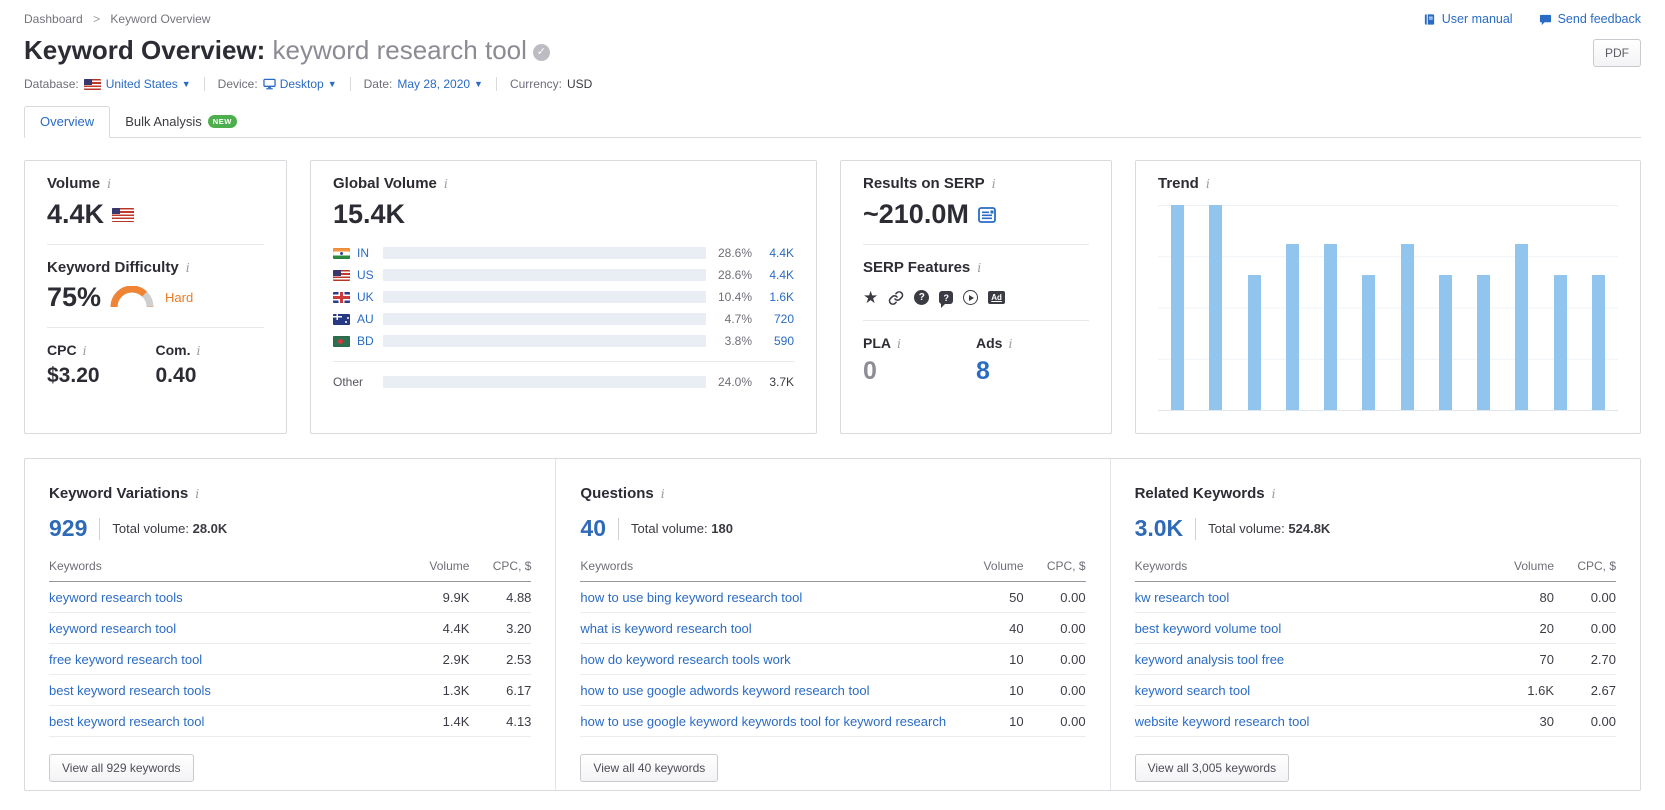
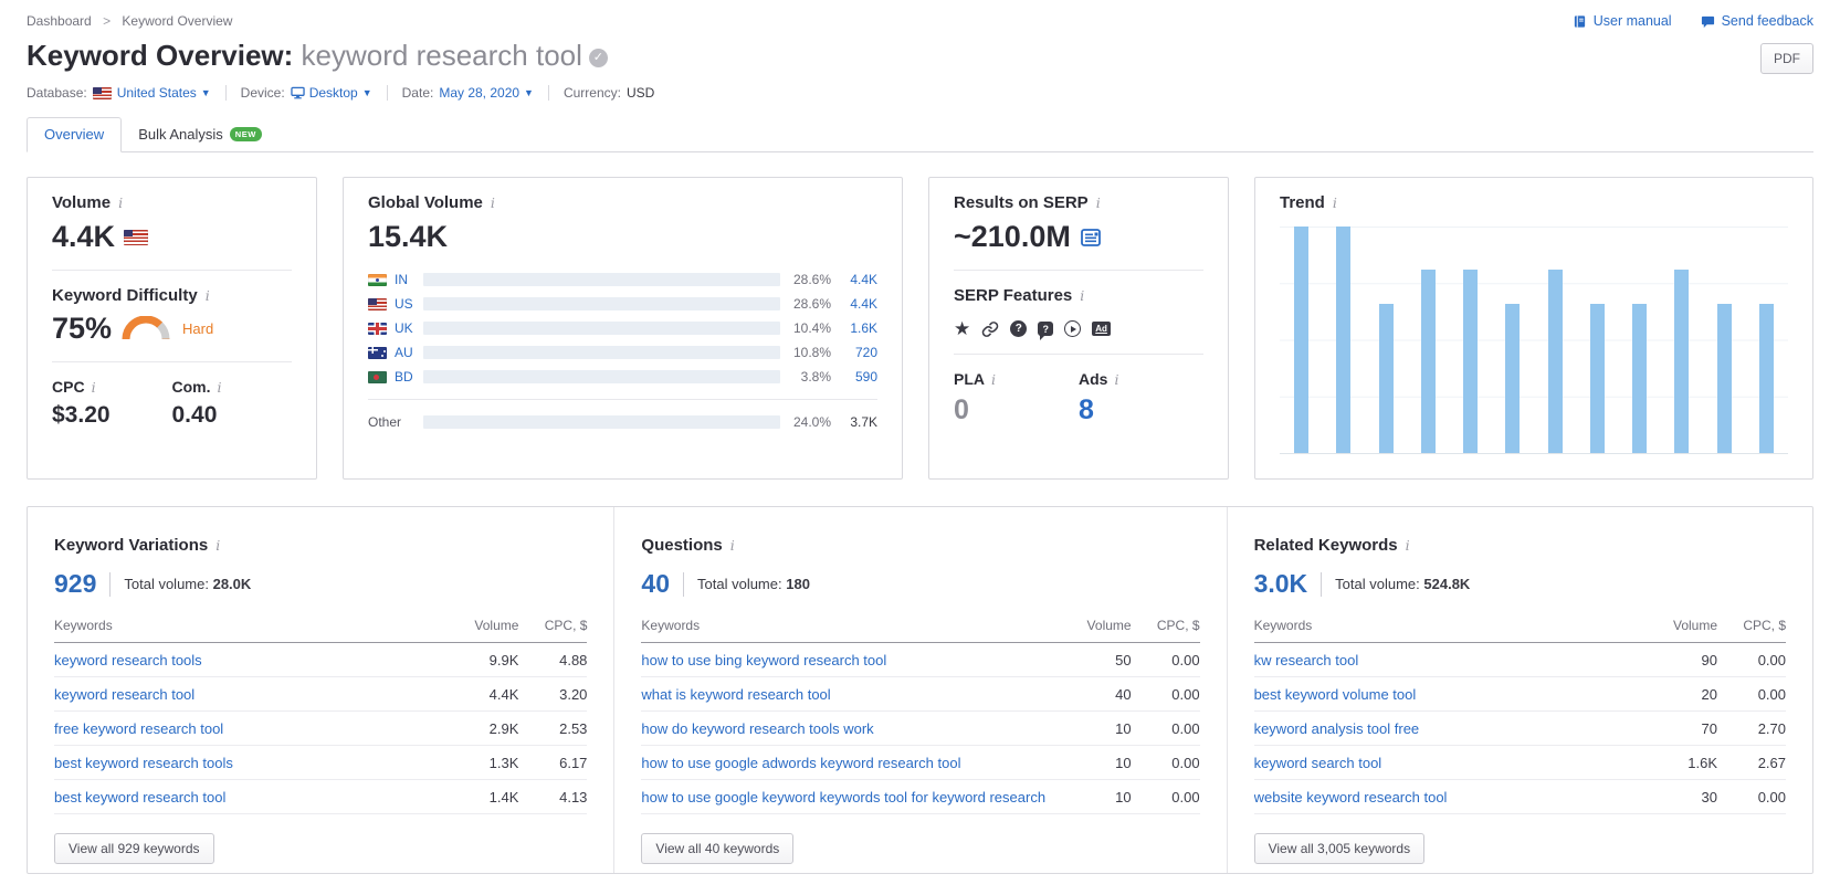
  Dashboard > Keyword Overview
  User manual
  Send feedback
  Keyword Overview: keyword research tool ✓
  PDF
  Database:
  United States
  ▼
  Device:
  Desktop
  ▼
  Date:
  May 28, 2020
  ▼
  Currency:
  USD
  Overview
  Bulk Analysis
  NEW
  Volume
  i
  4.4K
  Keyword Difficulty
  i
  75%
  Hard
  CPC
  i
  $3.20
  Com.
  i
  0.40
  Global Volume
  i
  15.4K
  IN
  28.6%
  4.4K
  US
  28.6%
  4.4K
  UK
  10.4%
  1.6K
  AU
- 4.7%
+ 10.8%
  720
  BD
  3.8%
  590
  Other
  24.0%
  3.7K
  Results on SERP
  i
  ~210.0M
  SERP Features
  i
  ★
  ?
  ?
  Ad
  PLA
  i
  0
  Ads
  i
  8
  Trend
  i
  Keyword Variations
  i
  929
  Total volume: 28.0K
  Keywords
  Volume
  CPC, $
  keyword research tools
  9.9K
  4.88
  keyword research tool
  4.4K
  3.20
  free keyword research tool
  2.9K
  2.53
  best keyword research tools
  1.3K
  6.17
  best keyword research tool
  1.4K
  4.13
  View all 929 keywords
  Questions
  i
  40
  Total volume: 180
  Keywords
  Volume
  CPC, $
  how to use bing keyword research tool
  50
  0.00
  what is keyword research tool
  40
  0.00
  how do keyword research tools work
  10
  0.00
  how to use google adwords keyword research tool
  10
  0.00
  how to use google keyword keywords tool for keyword research
  10
  0.00
  View all 40 keywords
  Related Keywords
  i
  3.0K
  Total volume: 524.8K
  Keywords
  Volume
  CPC, $
  kw research tool
- 80
+ 90
  0.00
  best keyword volume tool
  20
  0.00
  keyword analysis tool free
  70
  2.70
  keyword search tool
  1.6K
  2.67
  website keyword research tool
  30
  0.00
  View all 3,005 keywords
